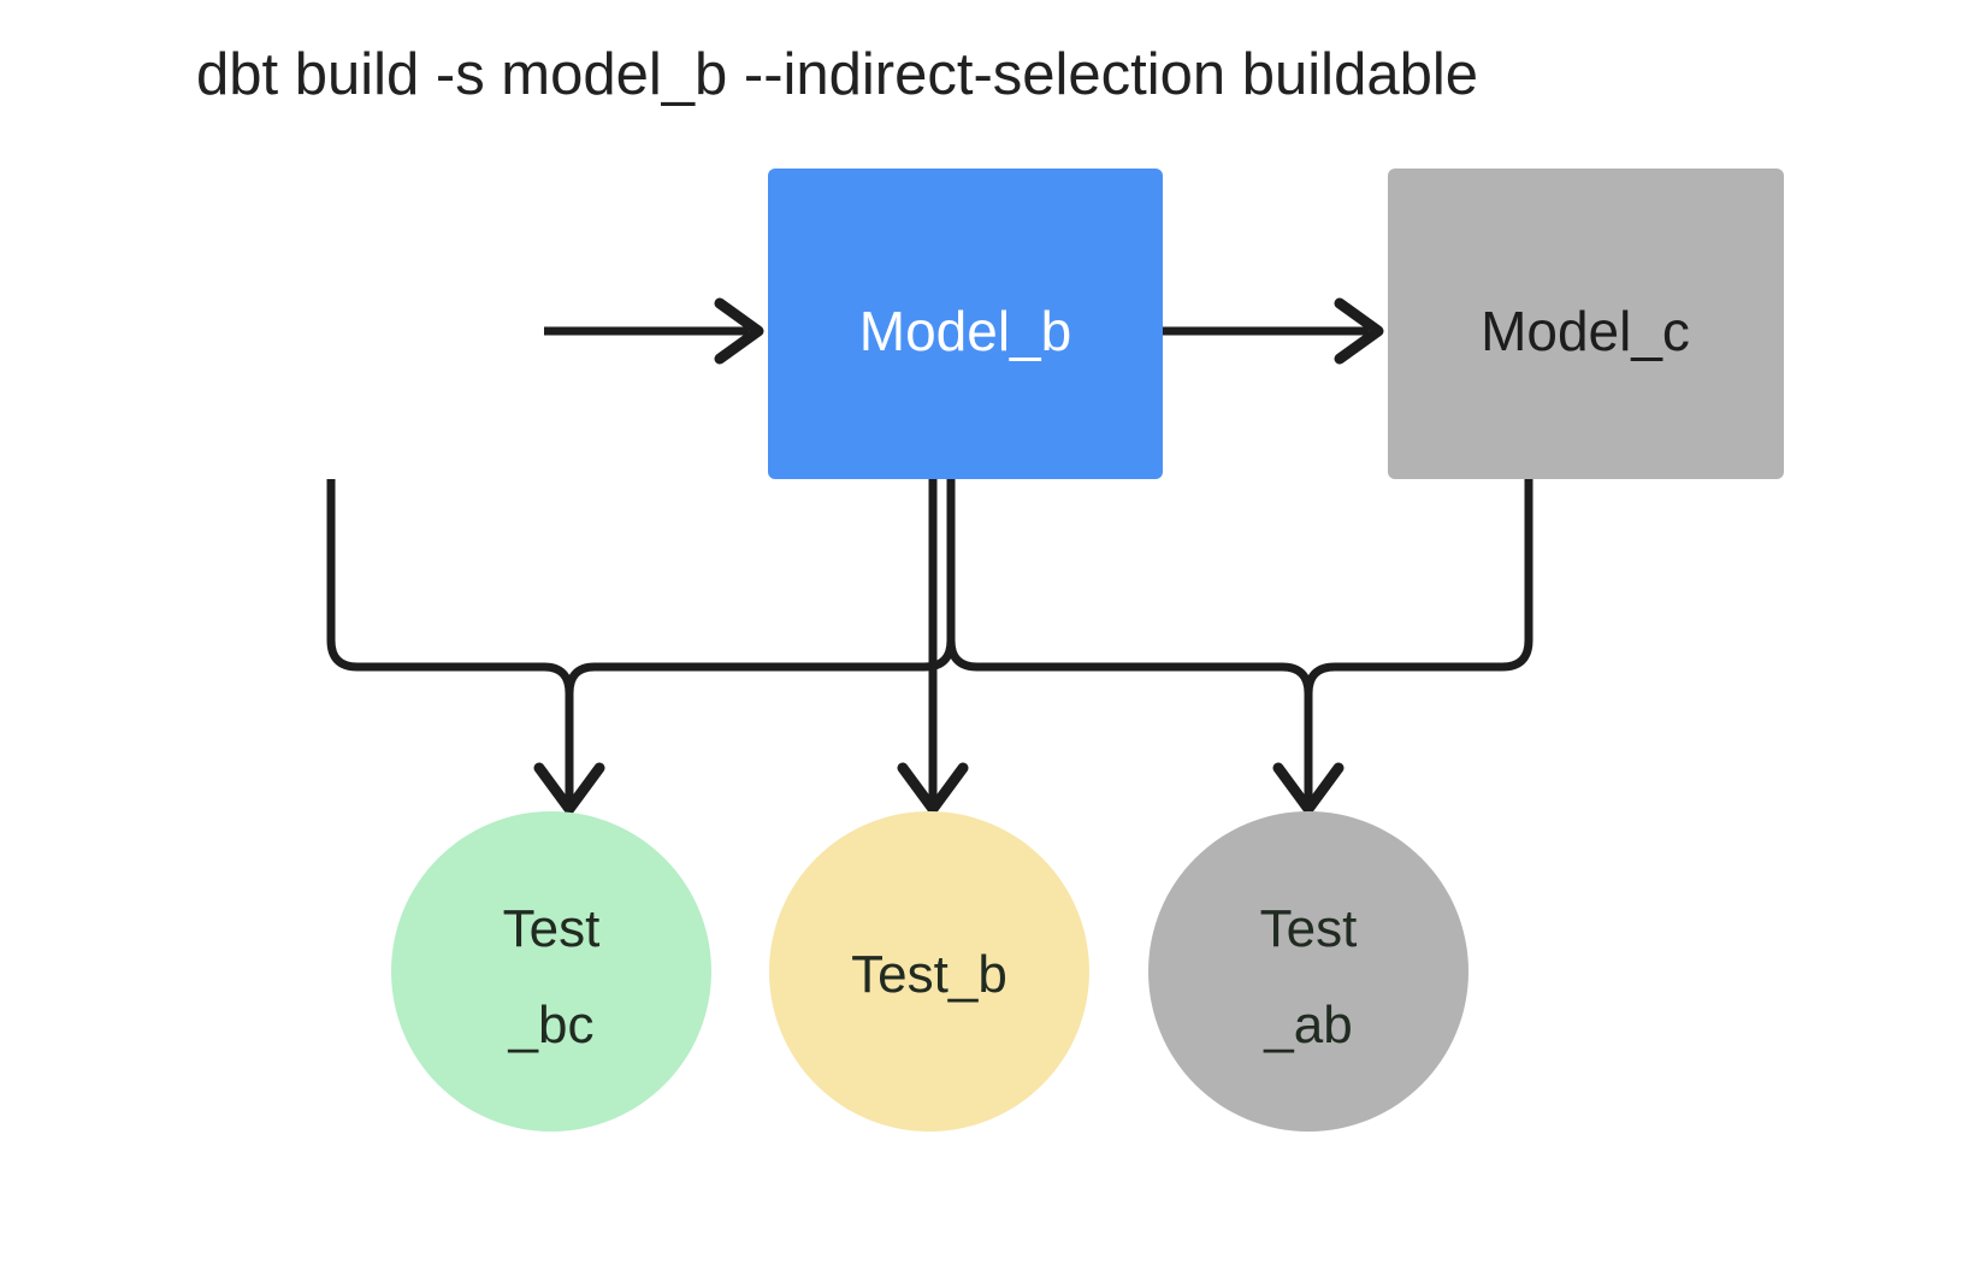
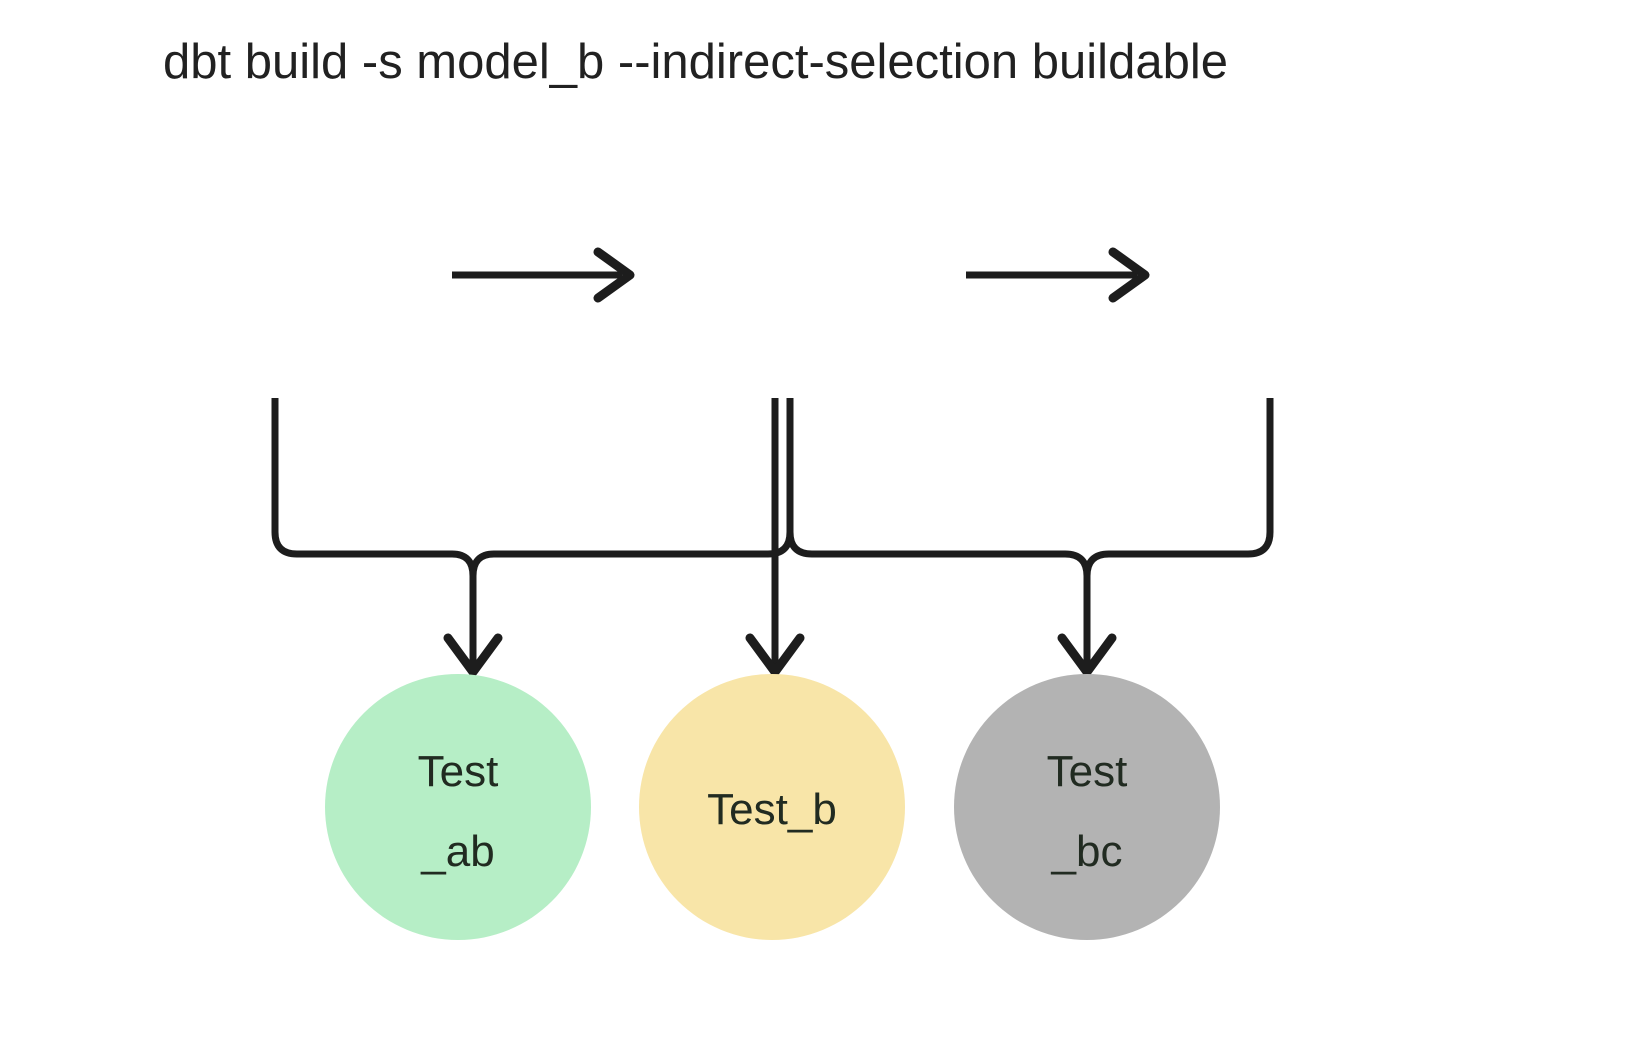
  dbt build -s model_b --indirect-selection buildable
- Model_b
- Model_c
  Test
- _bc
+ _ab
  Test_b
  Test
- _ab
+ _bc
